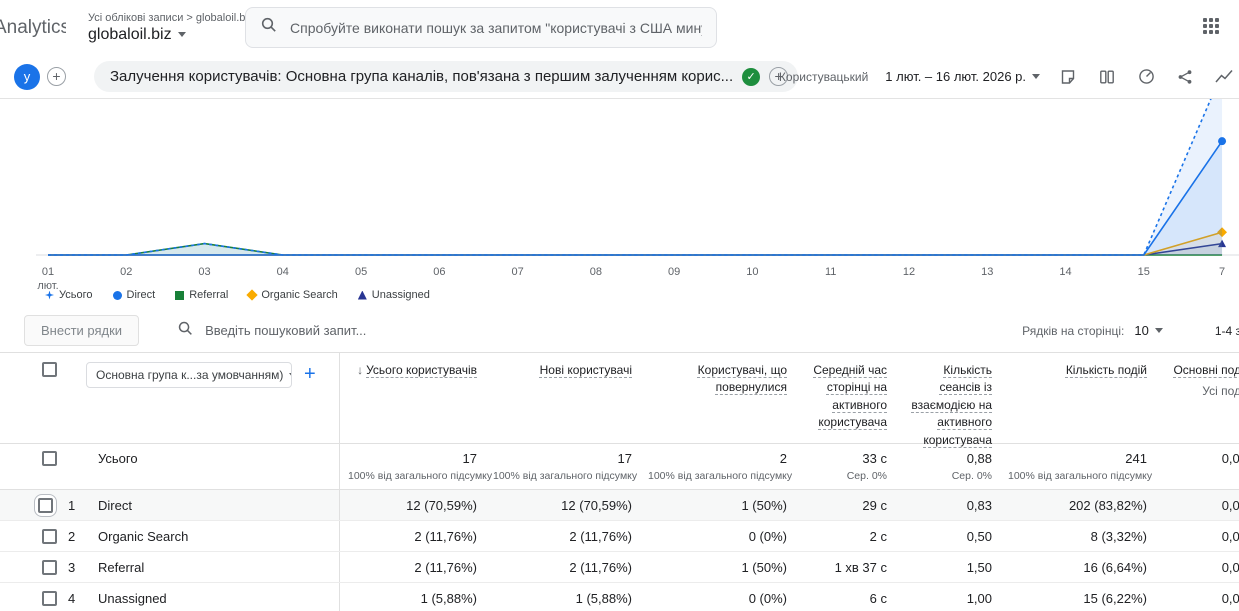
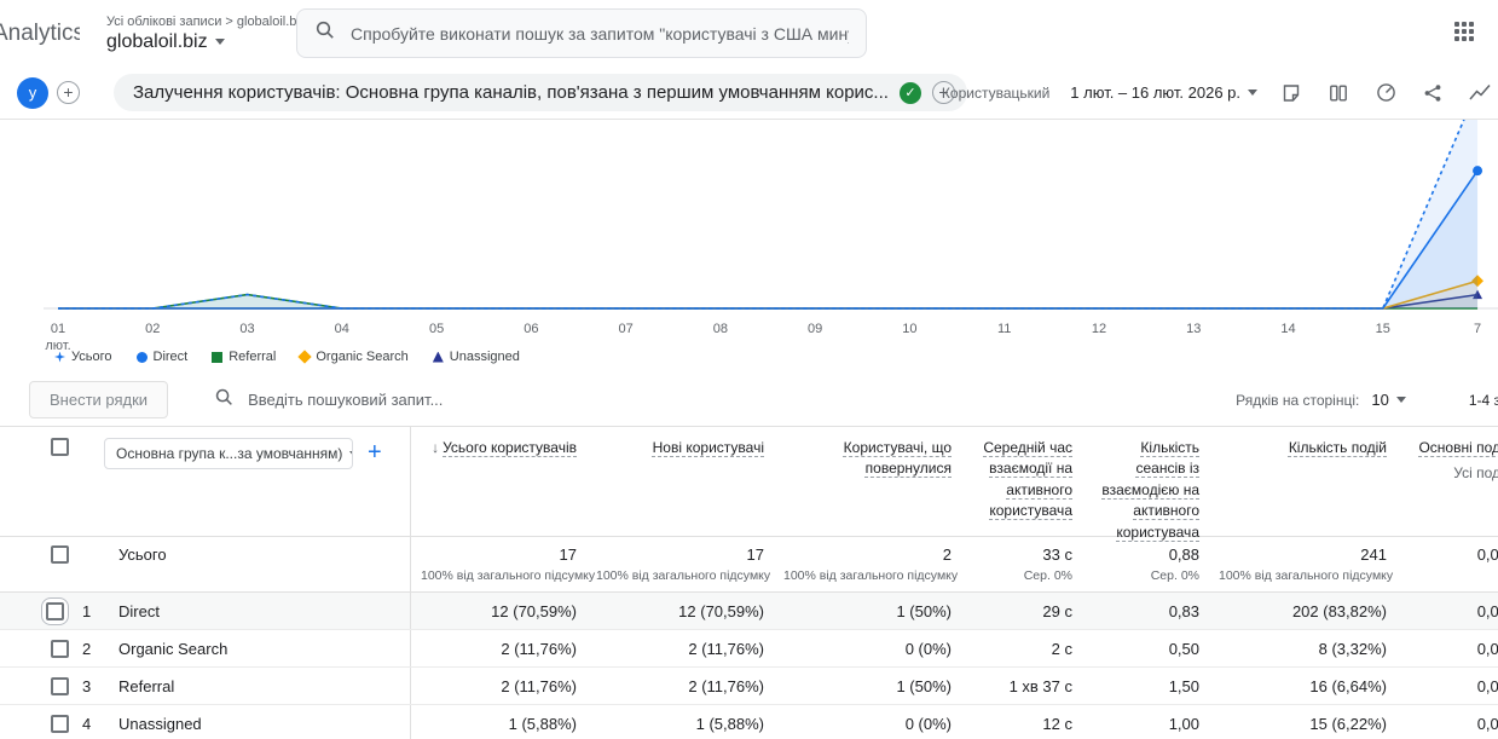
  Analytics
  Усі облікові записи > globaloil.b
  globaloil.biz
  Спробуйте виконати пошук за запитом "користувачі з США мин
  у
  +
- Залучення користувачів: Основна група каналів, пов'язана з першим залученням корис...
+ Залучення користувачів: Основна група каналів, пов'язана з першим умовчанням корис...
  ✓
  +
  Користувацький
  1 лют. – 16 лют. 2026 р.
  01
  лют.
  02
  03
  04
  05
  06
  07
  08
  09
  10
  11
  12
  13
  14
  15
  7
  Усього
  Direct
  Referral
  Organic Search
  Unassigned
  Внести рядки
  Введіть пошуковий запит...
  Рядків на сторінці:
  10
  1-4 з
  Основна група к...за умовчанням)
  +
  ↓ Усього користувачів
  Нові користувачі
  Користувачі, що повернулися
- Середній час сторінці на активного користувача
+ Середній час взаємодії на активного користувача
  Кількість сеансів із взаємодією на активного користувача
  Кількість подій
  Основні под
  Усі под
  Усього
  17
  100% від загального підсум
  17
  100% від загального підсумку
  2
  100% від загального підсумку
  33 с
  Сер. 0%
  0,88
  Сер. 0%
  241
  100% від загального підсумку
  0,0
  1
  Direct
  12 (70,59%)
  12 (70,59%)
  1 (50%)
  29 с
  0,83
  202 (83,82%)
  0,0
  2
  Organic Search
  2 (11,76%)
  2 (11,76%)
  0 (0%)
  2 с
  0,50
  8 (3,32%)
  0,0
  3
  Referral
  2 (11,76%)
  2 (11,76%)
  1 (50%)
  1 хв 37 с
  1,50
  16 (6,64%)
  0,0
  4
  Unassigned
  1 (5,88%)
  1 (5,88%)
  0 (0%)
- 6 с
+ 12 с
  1,00
  15 (6,22%)
  0,0
